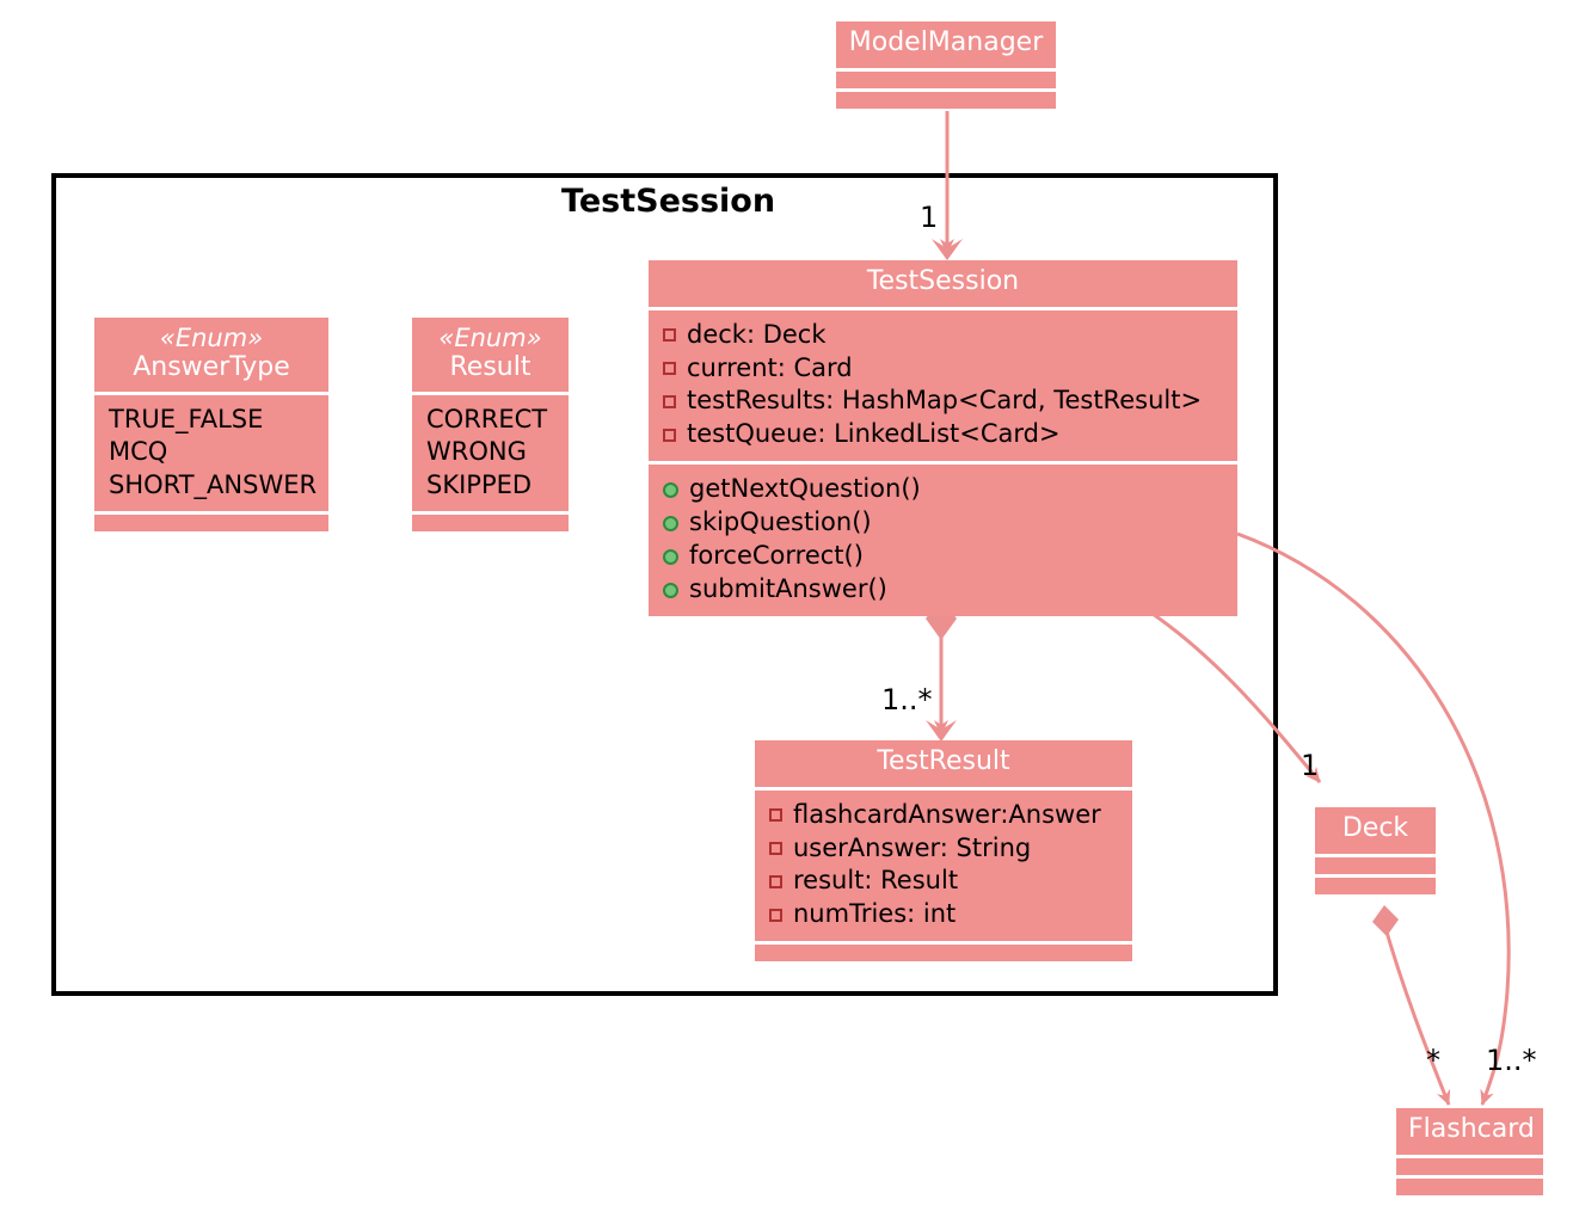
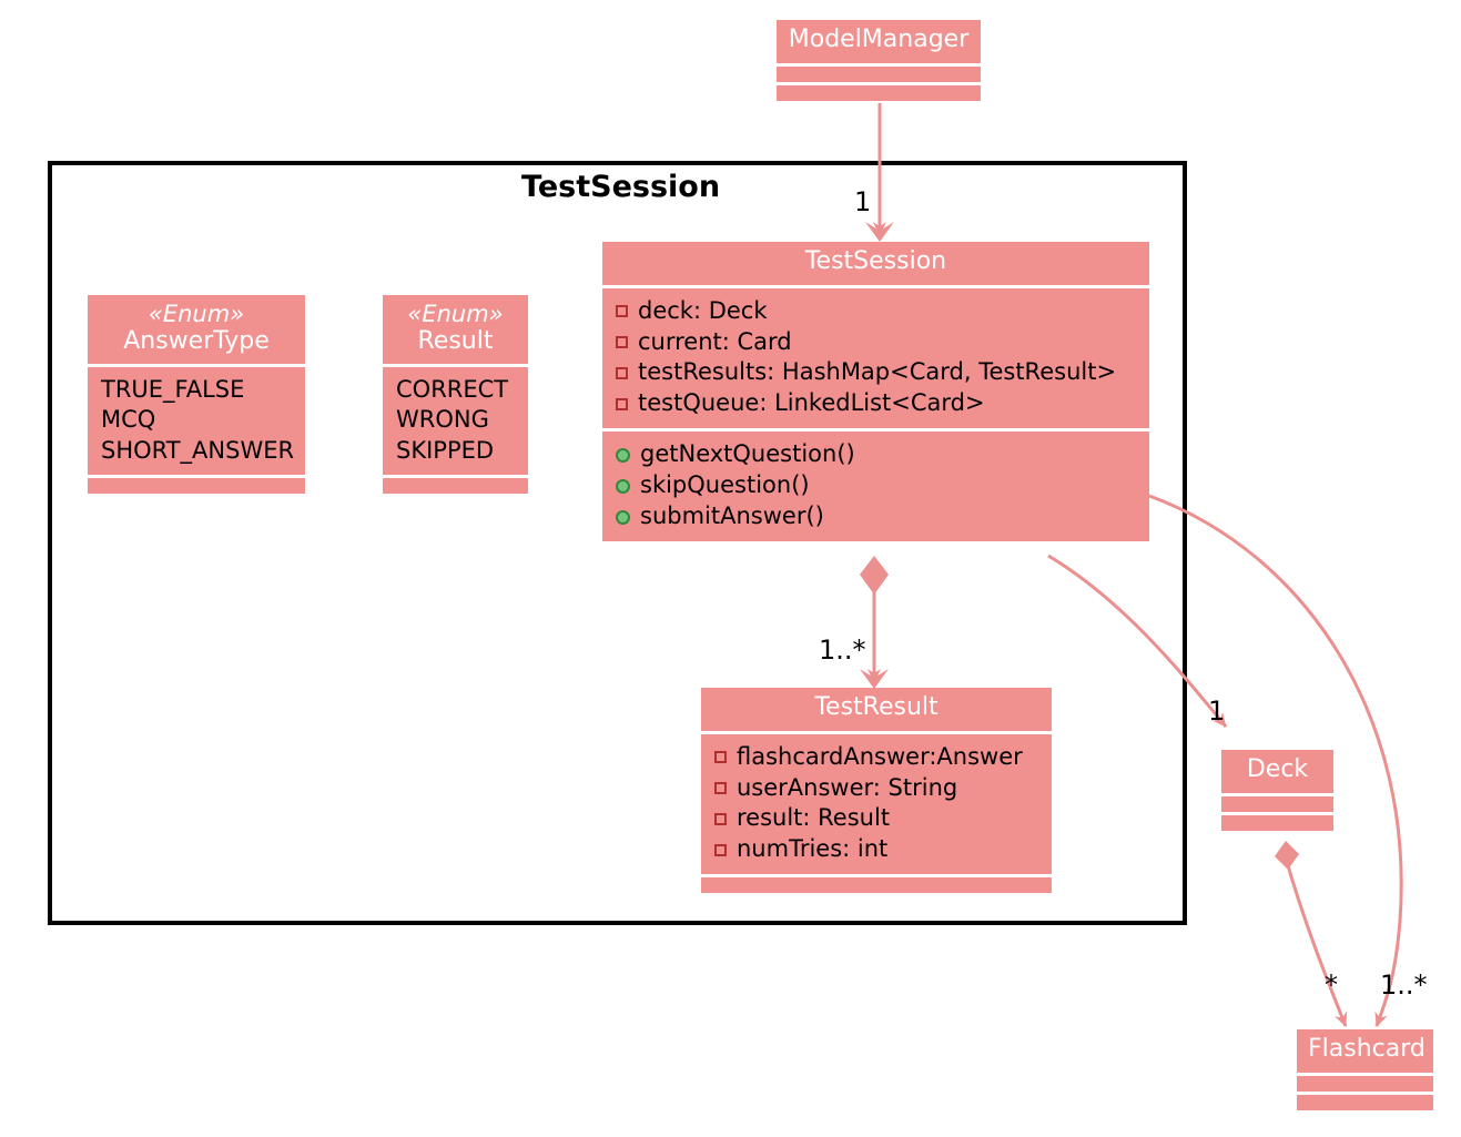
  TestSession
  ModelManager
  «Enum»
  AnswerType
  TRUE_FALSE
  MCQ
  SHORT_ANSWER
  «Enum»
  Result
  CORRECT
  WRONG
  SKIPPED
  TestSession
  deck: Deck
  current: Card
  testResults: HashMap<Card, TestResult>
  testQueue: LinkedList<Card>
  getNextQuestion()
  skipQuestion()
- forceCorrect()
  submitAnswer()
  TestResult
  flashcardAnswer:Answer
  userAnswer: String
  result: Result
  numTries: int
  Deck
  Flashcard
  1
  1..*
  1
  *
  1..*
